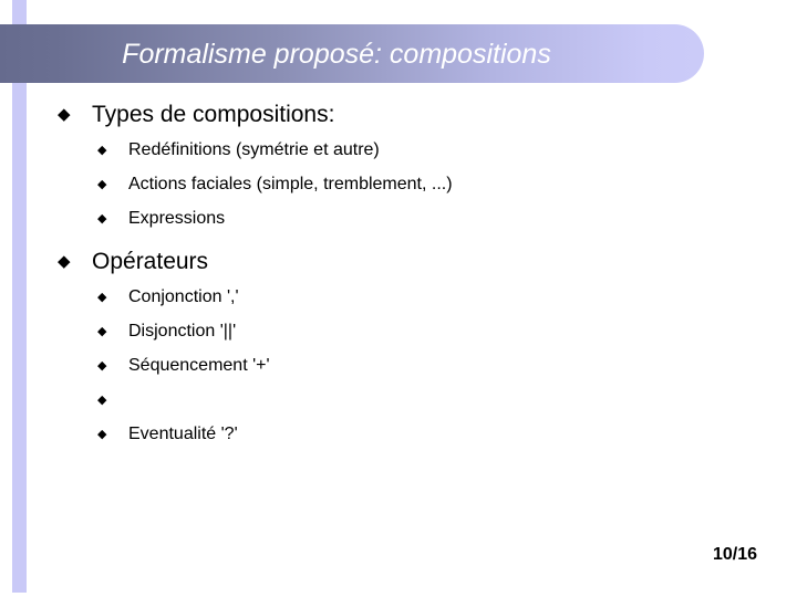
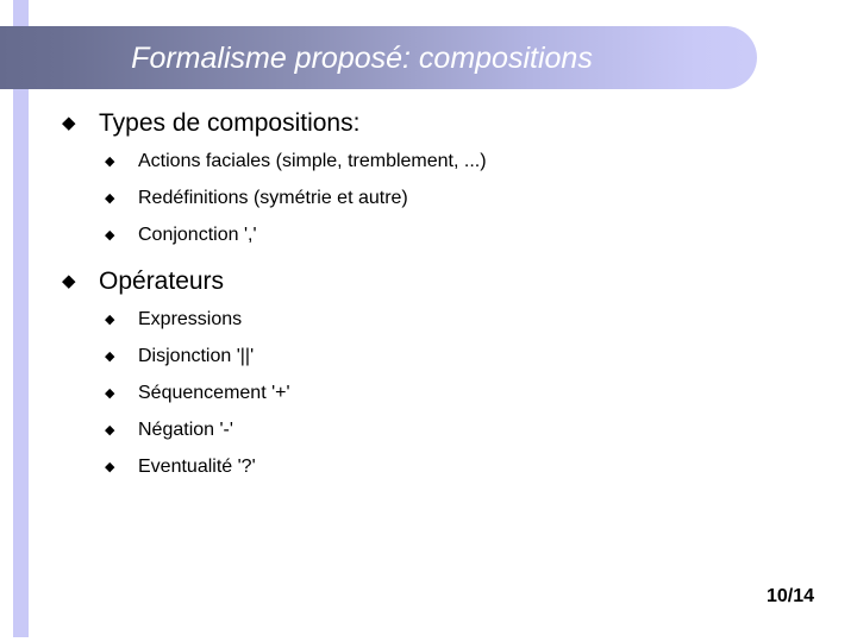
  Formalisme proposé: compositions
  ◆
  Types de compositions:
  ◆
- Redéfinitions (symétrie et autre)
+ Actions faciales (simple, tremblement, ...)
  ◆
- Actions faciales (simple, tremblement, ...)
+ Redéfinitions (symétrie et autre)
  ◆
- Expressions
+ Conjonction ','
  ◆
  Opérateurs
  ◆
- Conjonction ','
+ Expressions
  ◆
  Disjonction '||'
  ◆
  Séquencement '+'
  ◆
+ Négation '-'
  ◆
  Eventualité '?'
- 10/16
+ 10/14
